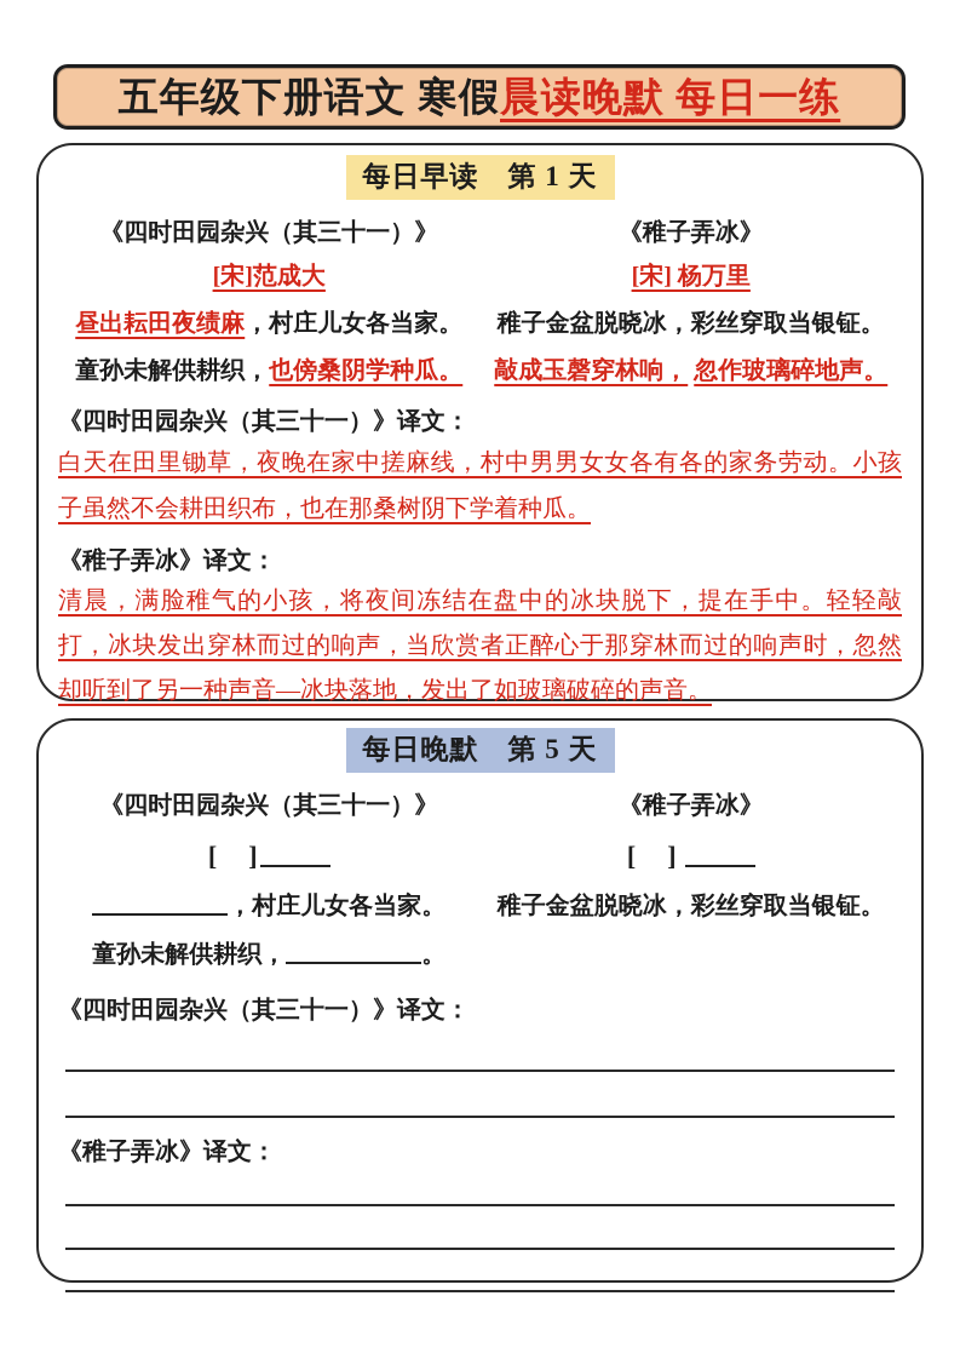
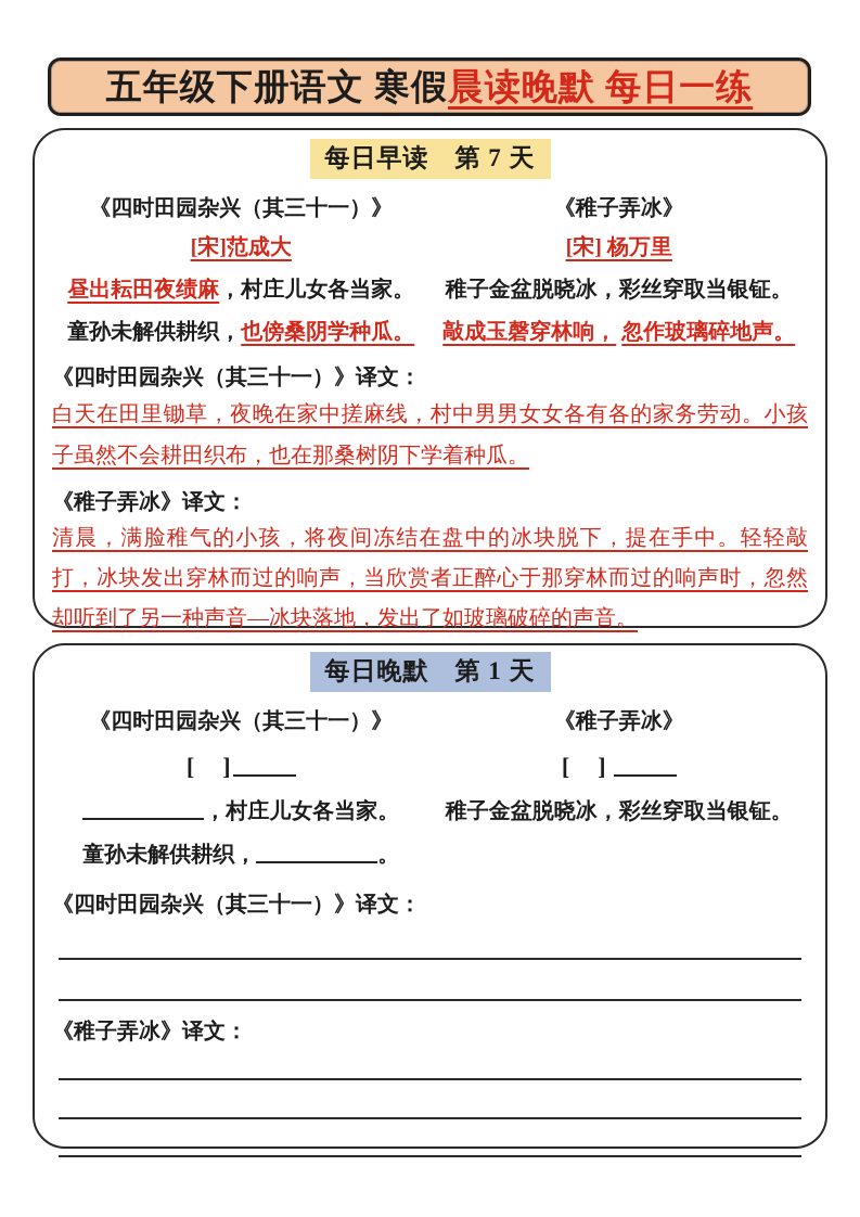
  五年级下册语文 寒假
  晨读晚默 每日一练
- 每日早读 第 1 天
+ 每日早读 第 7 天
  《四时田园杂兴（其三十一）》
  《稚子弄冰》
  [宋]范成大
  [宋] 杨万里
  昼出耘田夜绩麻，村庄儿女各当家。
  稚子金盆脱晓冰，彩丝穿取当银钲。
  童孙未解供耕织，也傍桑阴学种瓜。
  敲成玉磬穿林响， 忽作玻璃碎地声。
  《四时田园杂兴（其三十一）》译文：
  白天在田里锄草，夜晚在家中搓麻线，村中男男女女各有各的家务劳动。小孩子虽然不会耕田织布，也在那桑树阴下学着种瓜。
  《稚子弄冰》译文：
  清晨，满脸稚气的小孩，将夜间冻结在盘中的冰块脱下，提在手中。轻轻敲打，冰块发出穿林而过的响声，当欣赏者正醉心于那穿林而过的响声时，忽然却听到了另一种声音—冰块落地，发出了如玻璃破碎的声音。
- 每日晚默 第 5 天
+ 每日晚默 第 1 天
  《四时田园杂兴（其三十一）》
  《稚子弄冰》
  [ ]
  [ ]
  ，村庄儿女各当家。
  稚子金盆脱晓冰，彩丝穿取当银钲。
  童孙未解供耕织， 。
  《四时田园杂兴（其三十一）》译文：
  《稚子弄冰》译文：
